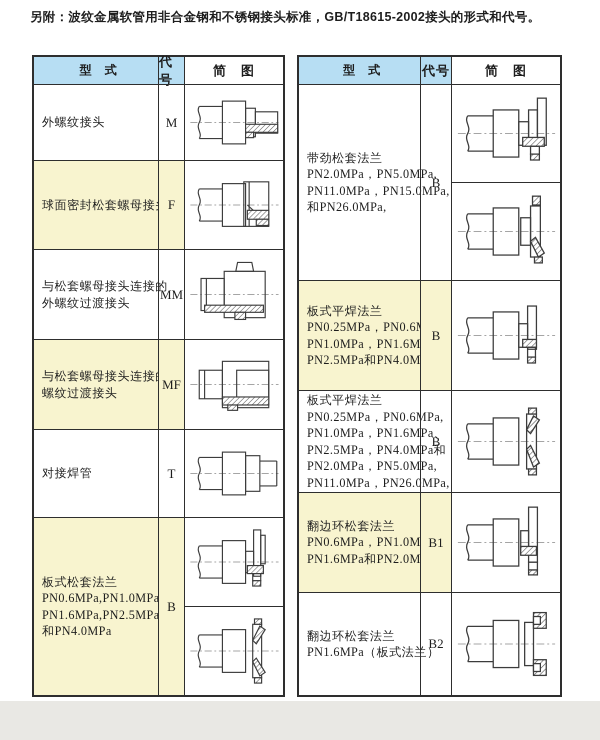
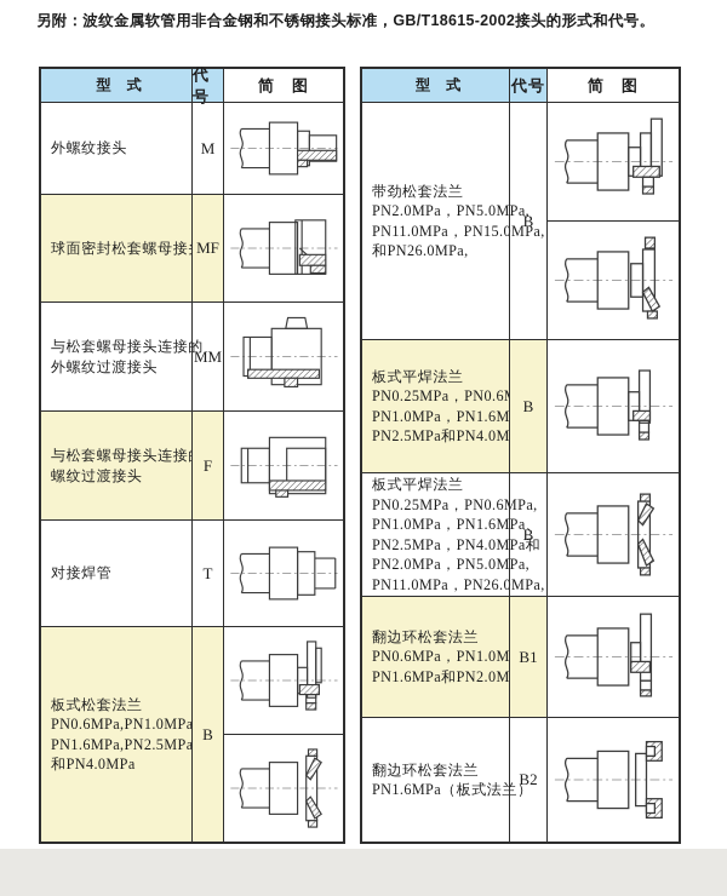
  另附：波纹金属软管用非合金钢和不锈钢接头标准，GB/T18615-2002接头的形式和代号。
  型 式
  代号
  简 图
  外螺纹接头
  M
  球面密封松套螺母接
- F
+ MF
  与松套螺母接头连接
  外螺纹过渡接头
  MM
  与松套螺母接头连接
  螺纹过渡接头
- MF
+ F
  对接焊管
  T
  板式松套法兰
  PN0.6MPa,PN1.0MPa
  PN1.6MPa,PN2.5MPa
  和PN4.0MPa
  B
  型 式
  代号
  简 图
  带劲松套法兰
  PN2.0MPa，PN5.0M
  PN11.0MPa，PN15.0
  和PN26.0MPa,
  B
  板式平焊法兰
  PN0.25MPa，PN0.6
  PN1.0MPa，PN1.6M
  PN2.5MPa和PN4.0M
  B
  板式平焊法兰
  PN0.25MPa，PN0.6
  PN1.0MPa，PN1.6M
  PN2.5MPa，PN4.0M
  PN2.0MPa，PN5.0M
  PN11.0MPa，PN26.0
  B
  翻边环松套法兰
  PN0.6MPa，PN1.0M
  PN1.6MPa和PN2.0M
  B1
  翻边环松套法兰
  PN1.6MPa（板式法
  B2
